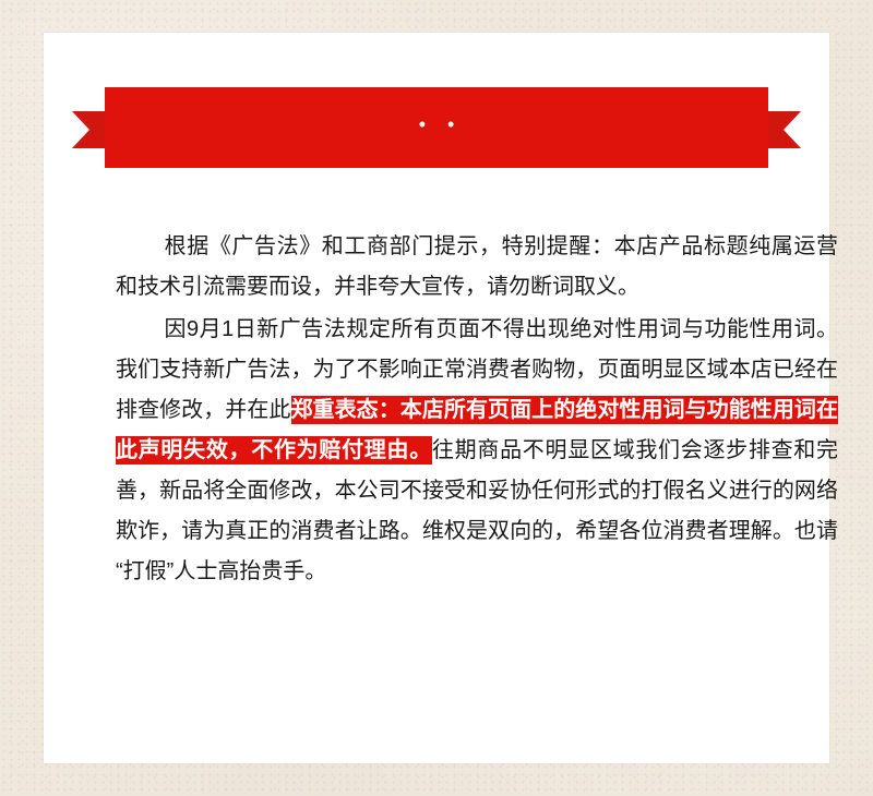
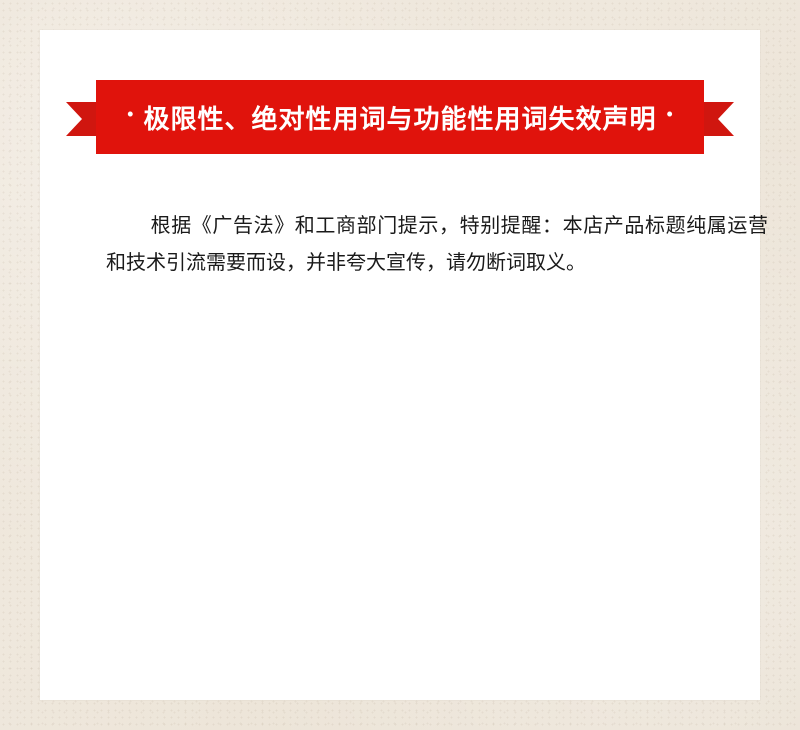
  •
+ 极限性、绝对性用词与功能性用词失效声明
  •
  根据《广告法》和工商部门提示，特别提醒：本店产品标题纯属运营和技术引流需要而设，并非夸大宣传，请勿断词取义。
- 因9月1日新广告法规定所有页面不得出现绝对性用词与功能性用词。我们支持新广告法，为了不影响正常消费者购物，页面明显区域本店已经在排查修改，并在此郑重表态：本店所有页面上的绝对性用词与功能性用词在此声明失效，不作为赔付理由。往期商品不明显区域我们会逐步排查和完善，新品将全面修改，本公司不接受和妥协任何形式的打假名义进行的网络欺诈，请为真正的消费者让路。维权是双向的，希望各位消费者理解。也请“打假”人士高抬贵手。
